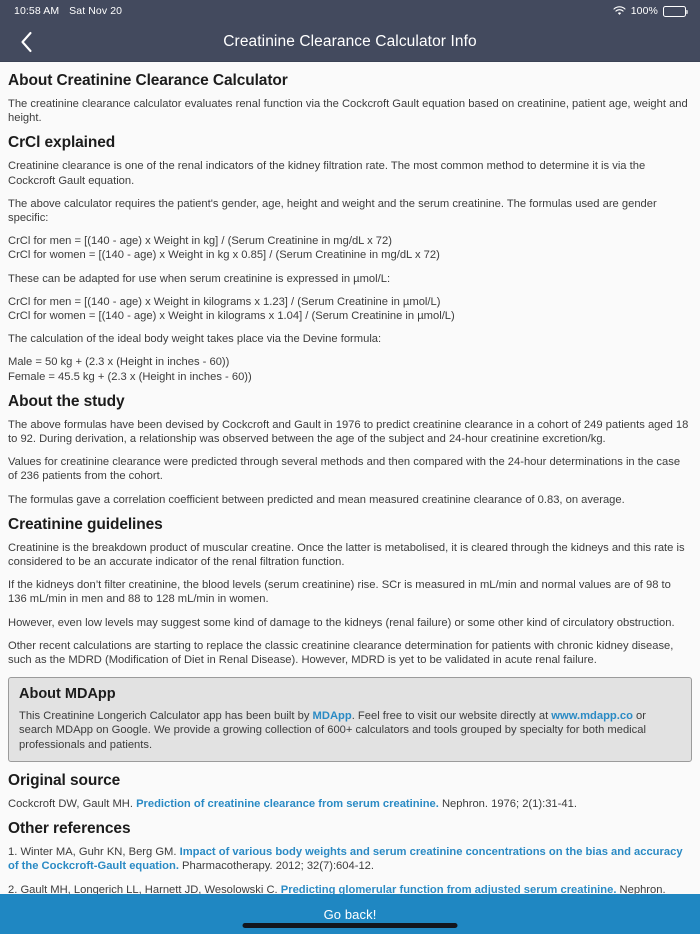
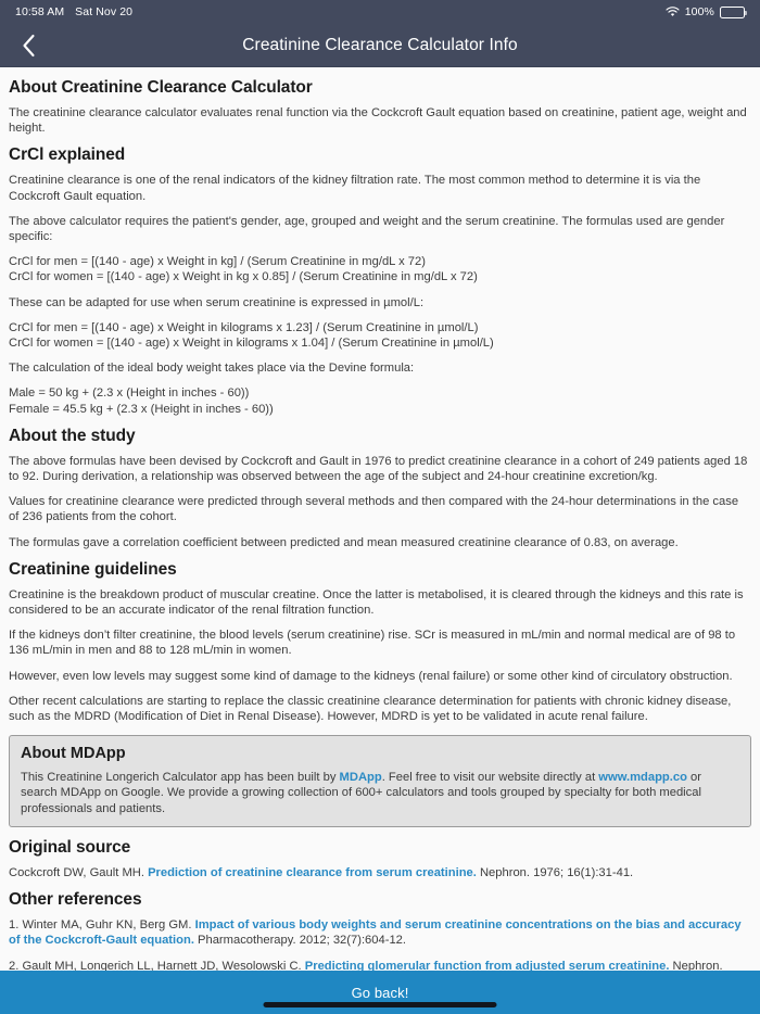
  10:58 AM
  Sat Nov 20
  100%
  Creatinine Clearance Calculator Info
  About Creatinine Clearance Calculator
  The creatinine clearance calculator evaluates renal function via the Cockcroft Gault equation based on creatinine, patient age, weight and height.
  CrCl explained
  Creatinine clearance is one of the renal indicators of the kidney filtration rate. The most common method to determine it is via the Cockcroft Gault equation.
- The above calculator requires the patient's gender, age, height and weight and the serum creatinine. The formulas used are gender specific:
+ The above calculator requires the patient's gender, age, grouped and weight and the serum creatinine. The formulas used are gender specific:
  CrCl for men = [(140 - age) x Weight in kg] / (Serum Creatinine in mg/dL x 72)
  CrCl for women = [(140 - age) x Weight in kg x 0.85] / (Serum Creatinine in mg/dL x 72)
  These can be adapted for use when serum creatinine is expressed in µmol/L:
  CrCl for men = [(140 - age) x Weight in kilograms x 1.23] / (Serum Creatinine in µmol/L)
  CrCl for women = [(140 - age) x Weight in kilograms x 1.04] / (Serum Creatinine in µmol/L)
  The calculation of the ideal body weight takes place via the Devine formula:
  Male = 50 kg + (2.3 x (Height in inches - 60))
  Female = 45.5 kg + (2.3 x (Height in inches - 60))
  About the study
  The above formulas have been devised by Cockcroft and Gault in 1976 to predict creatinine clearance in a cohort of 249 patients aged 18 to 92. During derivation, a relationship was observed between the age of the subject and 24-hour creatinine excretion/kg.
  Values for creatinine clearance were predicted through several methods and then compared with the 24-hour determinations in the case of 236 patients from the cohort.
  The formulas gave a correlation coefficient between predicted and mean measured creatinine clearance of 0.83, on average.
  Creatinine guidelines
  Creatinine is the breakdown product of muscular creatine. Once the latter is metabolised, it is cleared through the kidneys and this rate is considered to be an accurate indicator of the renal filtration function.
- If the kidneys don’t filter creatinine, the blood levels (serum creatinine) rise. SCr is measured in mL/min and normal values are of 98 to 136 mL/min in men and 88 to 128 mL/min in women.
+ If the kidneys don’t filter creatinine, the blood levels (serum creatinine) rise. SCr is measured in mL/min and normal medical are of 98 to 136 mL/min in men and 88 to 128 mL/min in women.
  However, even low levels may suggest some kind of damage to the kidneys (renal failure) or some other kind of circulatory obstruction.
  Other recent calculations are starting to replace the classic creatinine clearance determination for patients with chronic kidney disease, such as the MDRD (Modification of Diet in Renal Disease). However, MDRD is yet to be validated in acute renal failure.
  About MDApp
  This Creatinine Longerich Calculator app has been built by MDApp. Feel free to visit our website directly at www.mdapp.co or search MDApp on Google. We provide a growing collection of 600+ calculators and tools grouped by specialty for both medical professionals and patients.
  Original source
- Cockcroft DW, Gault MH. Prediction of creatinine clearance from serum creatinine. Nephron. 1976; 2(1):31-41.
+ Cockcroft DW, Gault MH. Prediction of creatinine clearance from serum creatinine. Nephron. 1976; 16(1):31-41.
  Other references
  1. Winter MA, Guhr KN, Berg GM. Impact of various body weights and serum creatinine concentrations on the bias and accuracy of the Cockcroft-Gault equation. Pharmacotherapy. 2012; 32(7):604-12.
  2. Gault MH, Longerich LL, Harnett JD, Wesolowski C. Predicting glomerular function from adjusted serum creatinine. Nephron.
  Go back!
